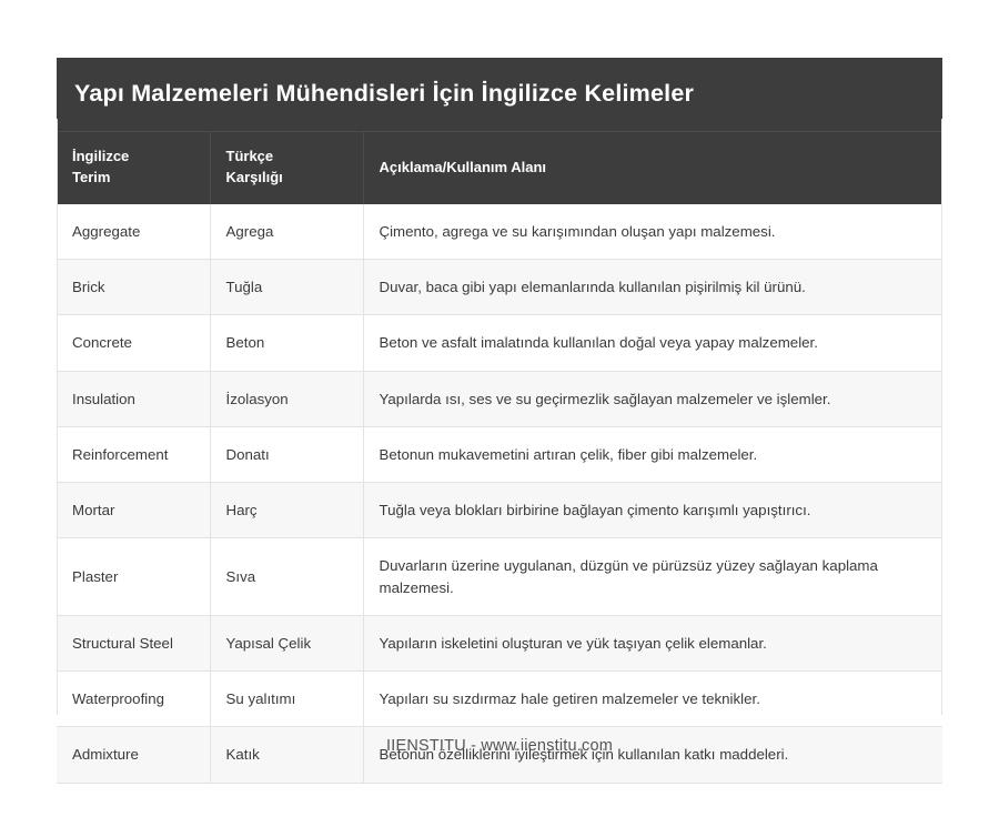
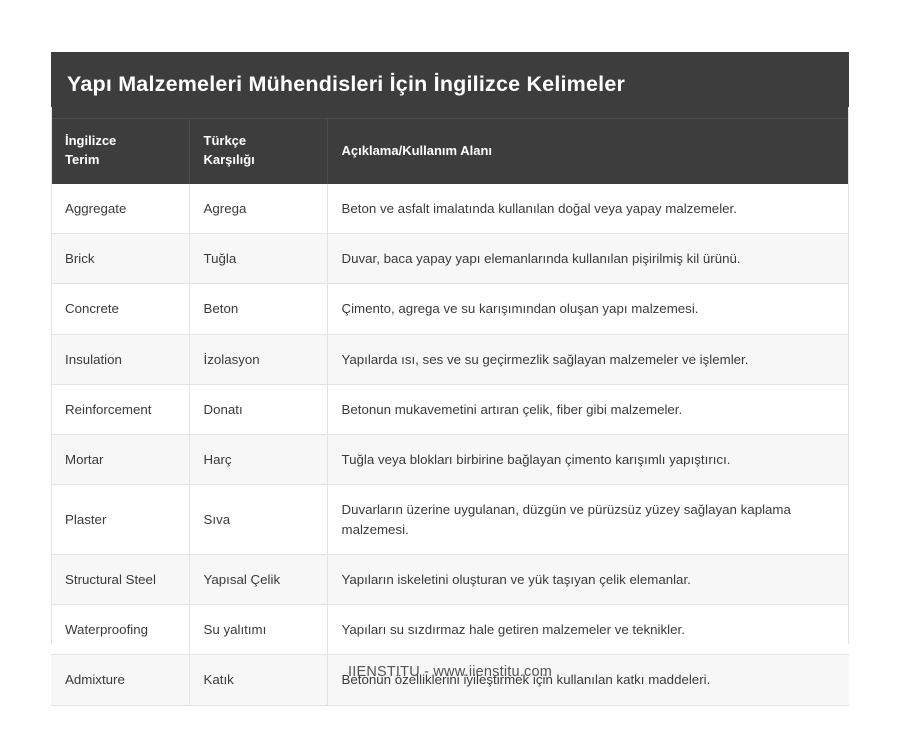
  Yapı Malzemeleri Mühendisleri İçin İngilizce Kelimeler
  İngilizce Terim	Türkçe Karşılığı	Açıklama/Kullanım Alanı
- Aggregate	Agrega	Çimento, agrega ve su karışımından oluşan yapı malzemesi.
+ Aggregate	Agrega	Beton ve asfalt imalatında kullanılan doğal veya yapay malzemeler.
- Brick	Tuğla	Duvar, baca gibi yapı elemanlarında kullanılan pişirilmiş kil ürünü.
+ Brick	Tuğla	Duvar, baca yapay yapı elemanlarında kullanılan pişirilmiş kil ürünü.
- Concrete	Beton	Beton ve asfalt imalatında kullanılan doğal veya yapay malzemeler.
+ Concrete	Beton	Çimento, agrega ve su karışımından oluşan yapı malzemesi.
  Insulation	İzolasyon	Yapılarda ısı, ses ve su geçirmezlik sağlayan malzemeler ve işlemler.
  Reinforcement	Donatı	Betonun mukavemetini artıran çelik, fiber gibi malzemeler.
  Mortar	Harç	Tuğla veya blokları birbirine bağlayan çimento karışımlı yapıştırıcı.
  Plaster	Sıva	Duvarların üzerine uygulanan, düzgün ve pürüzsüz yüzey sağlayan kaplama malzemesi.
  Structural Steel	Yapısal Çelik	Yapıların iskeletini oluşturan ve yük taşıyan çelik elemanlar.
  Waterproofing	Su yalıtımı	Yapıları su sızdırmaz hale getiren malzemeler ve teknikler.
  Admixture	Katık	Betonun özelliklerini iyileştirmek için kullanılan katkı maddeleri.
  IIENSTITU - www.iienstitu.com
